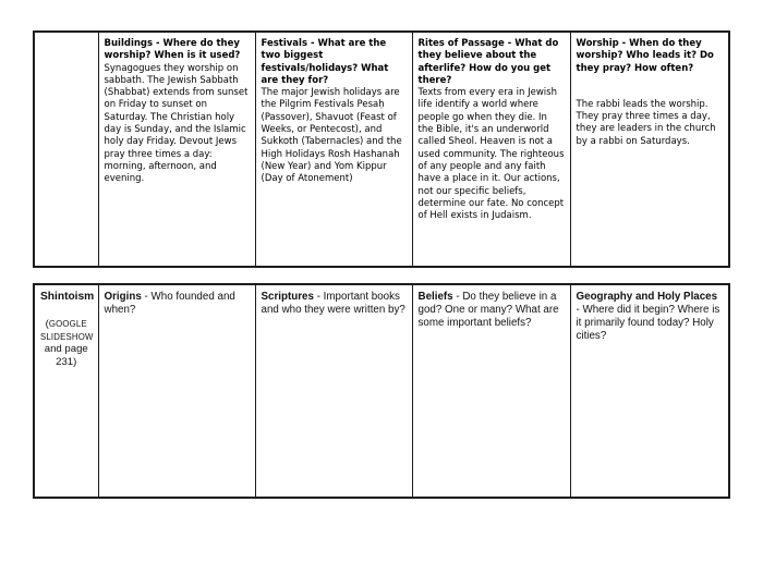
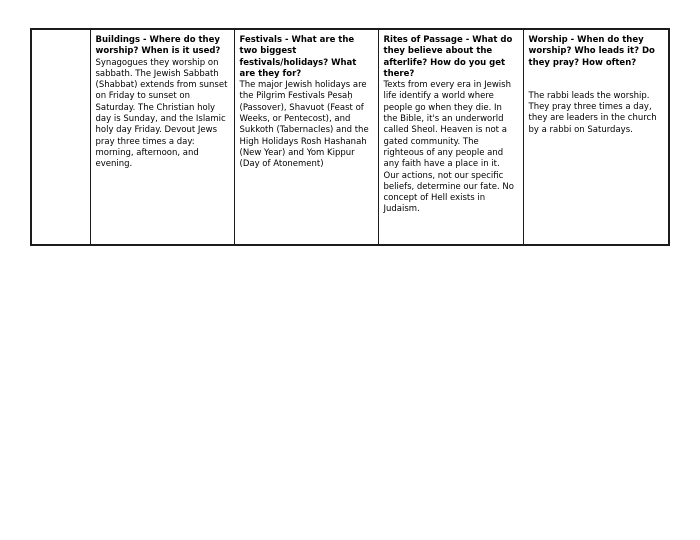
- 	Buildings - Where do they worship? When is it used? Synagogues they worship on sabbath. The Jewish Sabbath (Shabbat) extends from sunset on Friday to sunset on Saturday. The Christian holy day is Sunday, and the Islamic holy day Friday. Devout Jews pray three times a day: morning, afternoon, and evening.	Festivals - What are the two biggest festivals/holidays? What are they for? The major Jewish holidays are the Pilgrim Festivals Pesaḥ (Passover), Shavuot (Feast of Weeks, or Pentecost), and Sukkoth (Tabernacles) and the High Holidays Rosh Hashanah (New Year) and Yom Kippur (Day of Atonement)	Rites of Passage - What do they believe about the afterlife? How do you get there? Texts from every era in Jewish life identify a world where people go when they die. In the Bible, it's an underworld called Sheol. Heaven is not a used community. The righteous of any people and any faith have a place in it. Our actions, not our specific beliefs, determine our fate. No concept of Hell exists in Judaism.	Worship - When do they worship? Who leads it? Do they pray? How often? The rabbi leads the worship. They pray three times a day, they are leaders in the church by a rabbi on Saturdays.
+ 	Buildings - Where do they worship? When is it used? Synagogues they worship on sabbath. The Jewish Sabbath (Shabbat) extends from sunset on Friday to sunset on Saturday. The Christian holy day is Sunday, and the Islamic holy day Friday. Devout Jews pray three times a day: morning, afternoon, and evening.	Festivals - What are the two biggest festivals/holidays? What are they for? The major Jewish holidays are the Pilgrim Festivals Pesaḥ (Passover), Shavuot (Feast of Weeks, or Pentecost), and Sukkoth (Tabernacles) and the High Holidays Rosh Hashanah (New Year) and Yom Kippur (Day of Atonement)	Rites of Passage - What do they believe about the afterlife? How do you get there? Texts from every era in Jewish life identify a world where people go when they die. In the Bible, it's an underworld called Sheol. Heaven is not a gated community. The righteous of any people and any faith have a place in it. Our actions, not our specific beliefs, determine our fate. No concept of Hell exists in Judaism.	Worship - When do they worship? Who leads it? Do they pray? How often? The rabbi leads the worship. They pray three times a day, they are leaders in the church by a rabbi on Saturdays.
- Shintoism (GOOGLE SLIDESHOW and page 231)	Origins - Who founded and when?	Scriptures - Important books and who they were written by?	Beliefs - Do they believe in a god? One or many? What are some important beliefs?	Geography and Holy Places - Where did it begin? Where is it primarily found today? Holy cities?
